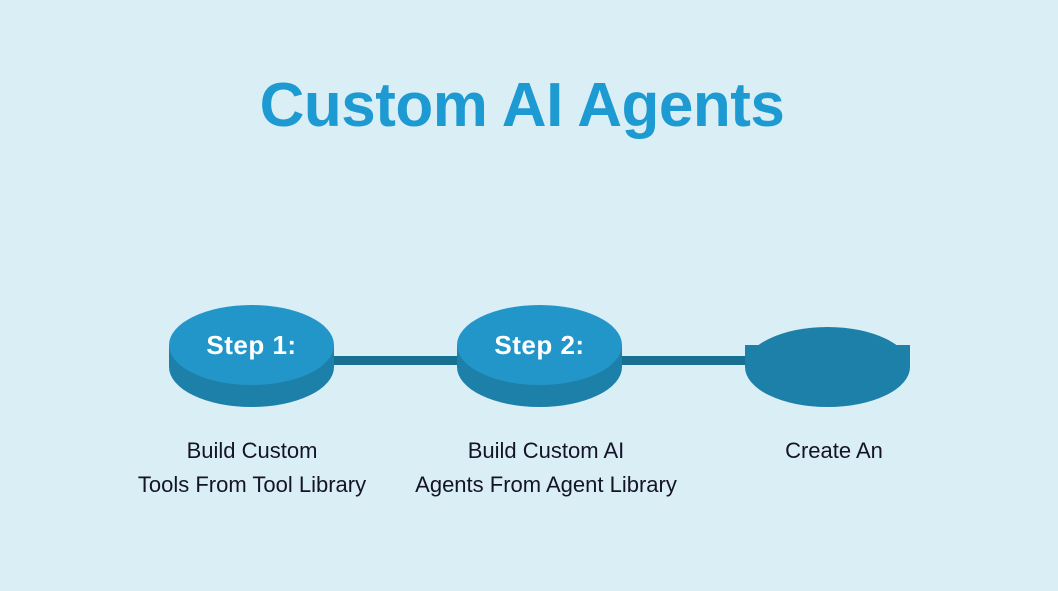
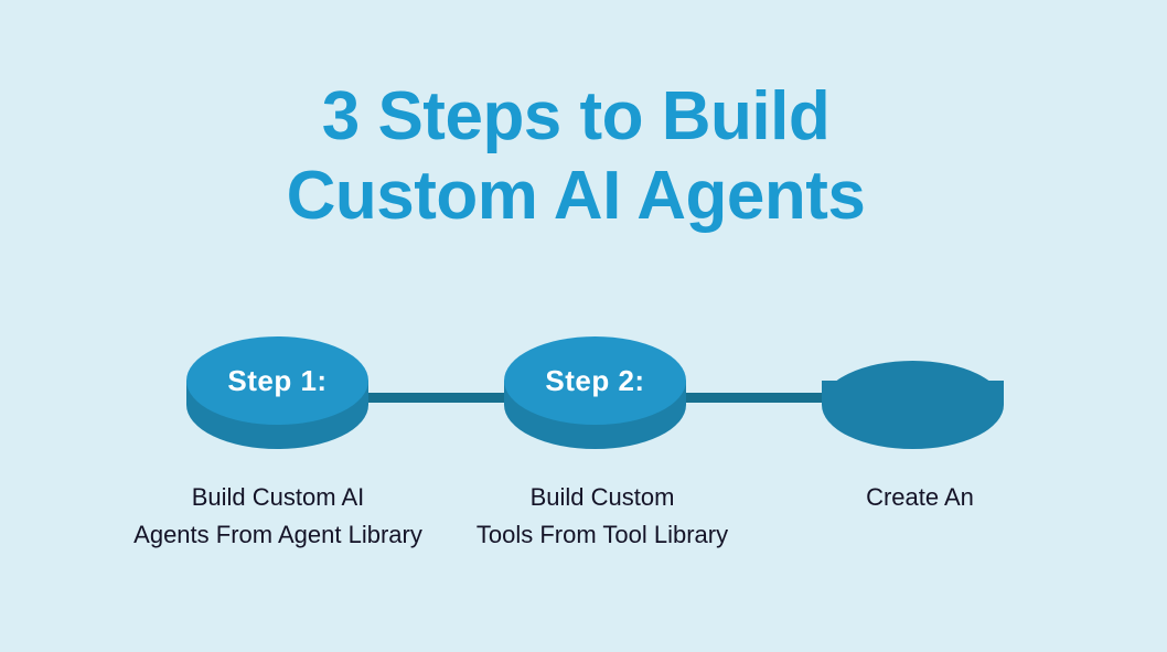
+ 3 Steps to Build
  Custom AI Agents
  Step 1:
  Step 2:
- Build Custom
+ Build Custom AI
- Tools From Tool Library
+ Agents From Agent Library
- Build Custom AI
+ Build Custom
- Agents From Agent Library
+ Tools From Tool Library
  Create An
